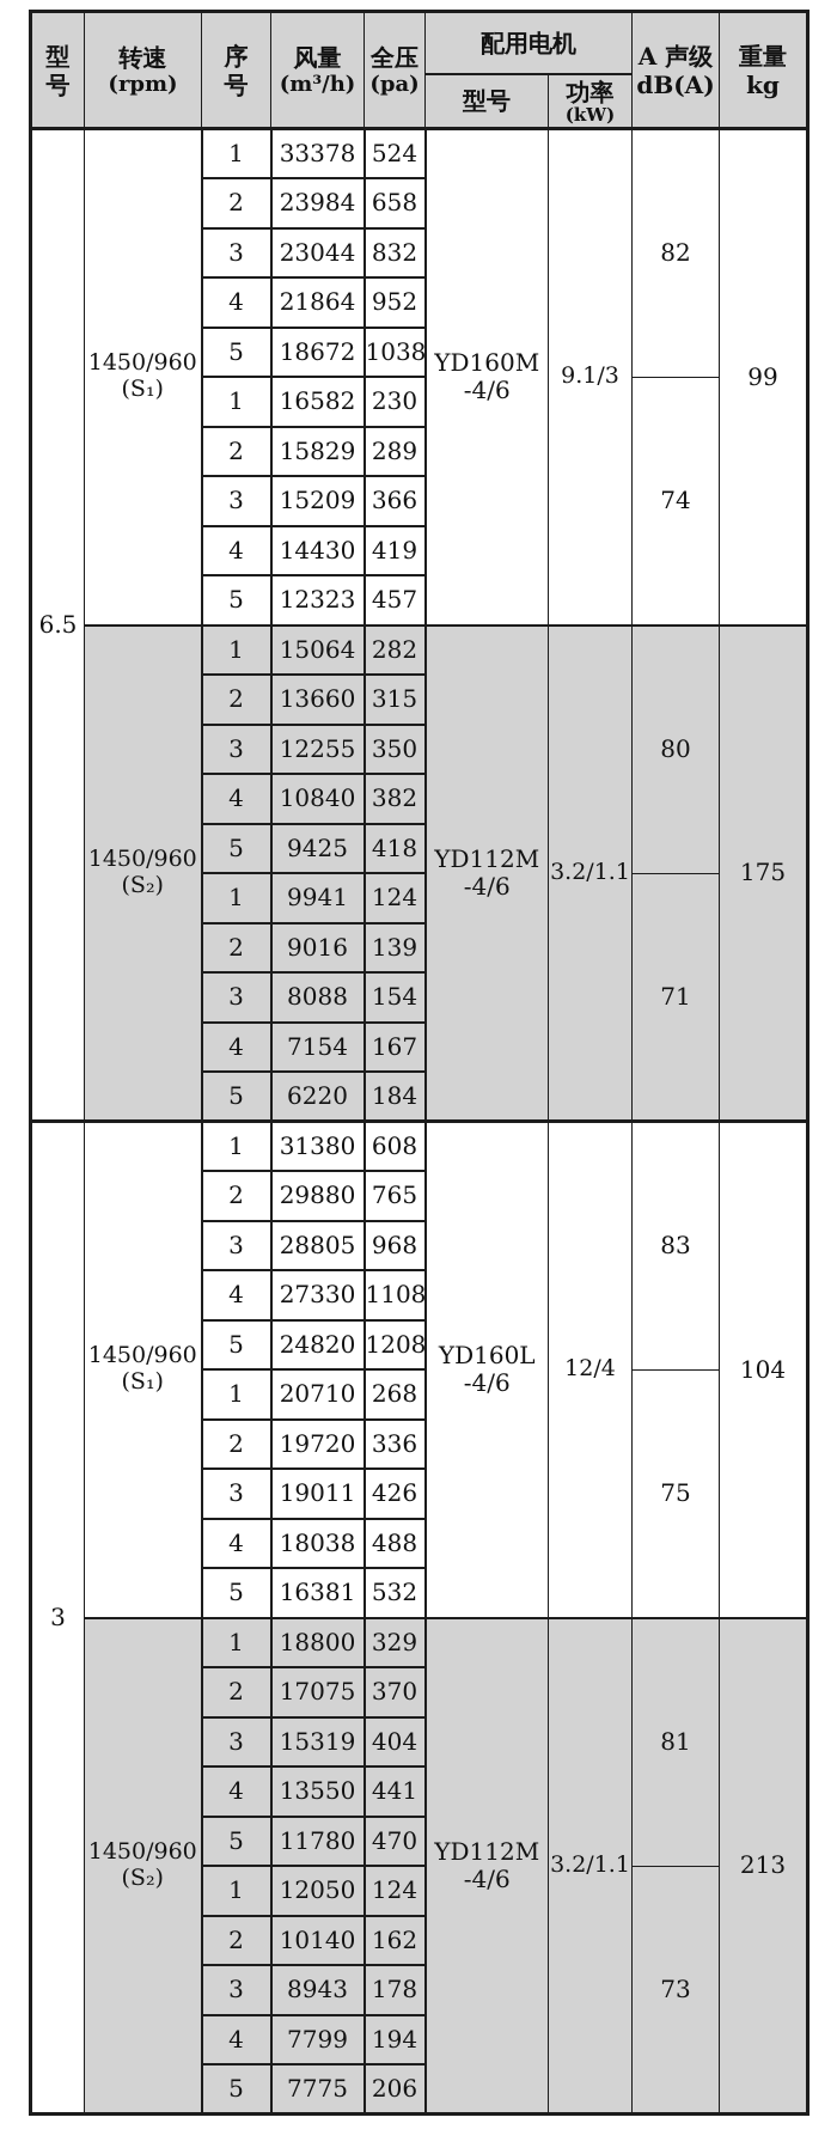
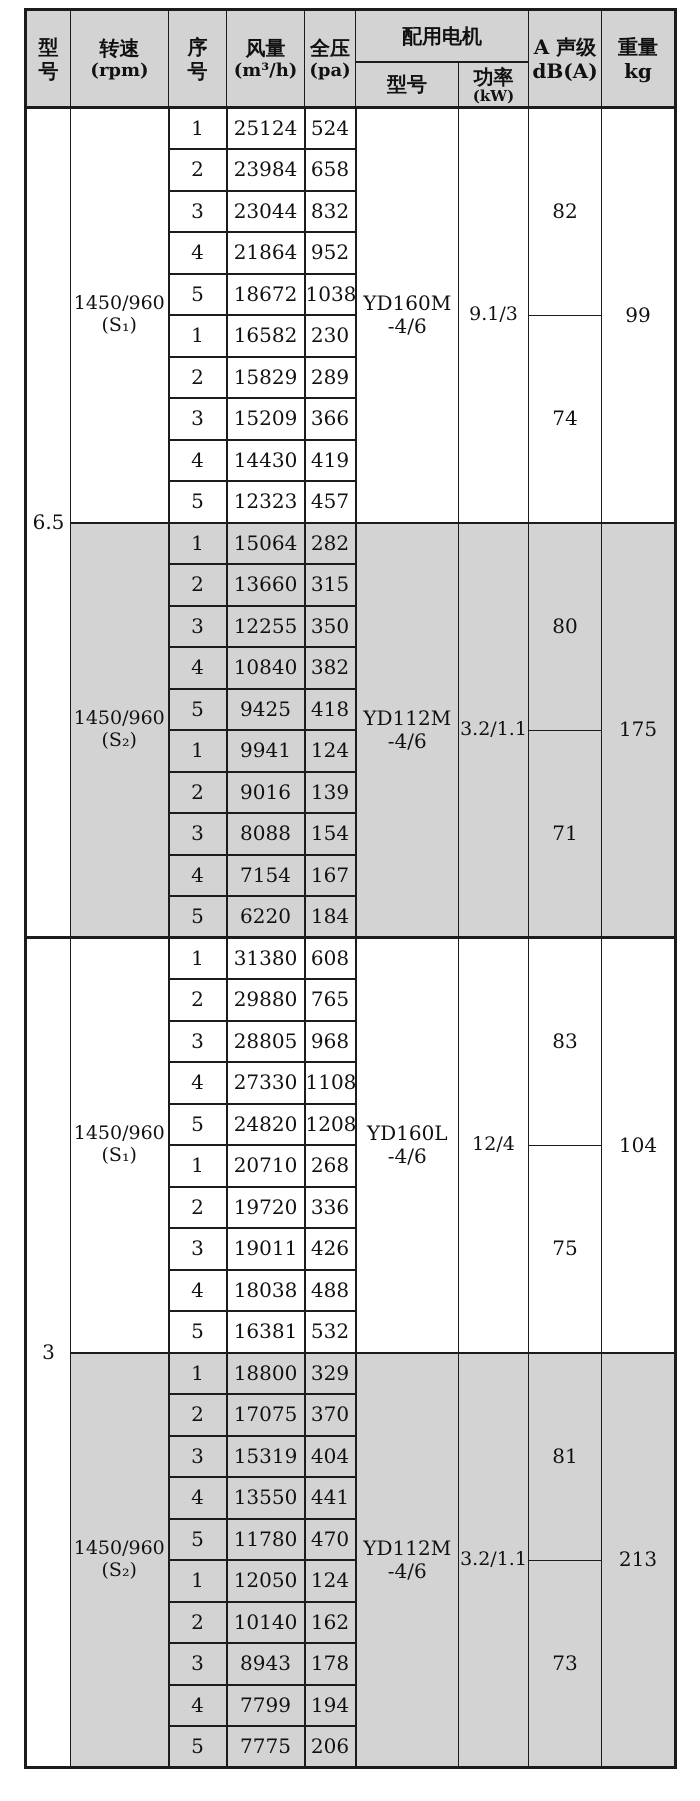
  型 号	转速 (rpm)	序 号	风量 (m³/h)	全压 (pa)	配用电机	A 声级 dB(A)	重量 kg
  型号	功率 (kW)
- 6.5	1450/960(S₁)	1	33378	524	YD160M-4/6	9.1/3	82	99
+ 6.5	1450/960(S₁)	1	25124	524	YD160M-4/6	9.1/3	82	99
  2	23984	658
  3	23044	832
  4	21864	952
  5	18672	1038
  1	16582	230	74
  2	15829	289
  3	15209	366
  4	14430	419
  5	12323	457
  1450/960(S₂)	1	15064	282	YD112M-4/6	3.2/1.1	80	175
  2	13660	315
  3	12255	350
  4	10840	382
  5	9425	418
  1	9941	124	71
  2	9016	139
  3	8088	154
  4	7154	167
  5	6220	184
  3	1450/960(S₁)	1	31380	608	YD160L-4/6	12/4	83	104
  2	29880	765
  3	28805	968
  4	27330	1108
  5	24820	1208
  1	20710	268	75
  2	19720	336
  3	19011	426
  4	18038	488
  5	16381	532
  1450/960(S₂)	1	18800	329	YD112M-4/6	3.2/1.1	81	213
  2	17075	370
  3	15319	404
  4	13550	441
  5	11780	470
  1	12050	124	73
  2	10140	162
  3	8943	178
  4	7799	194
  5	7775	206
